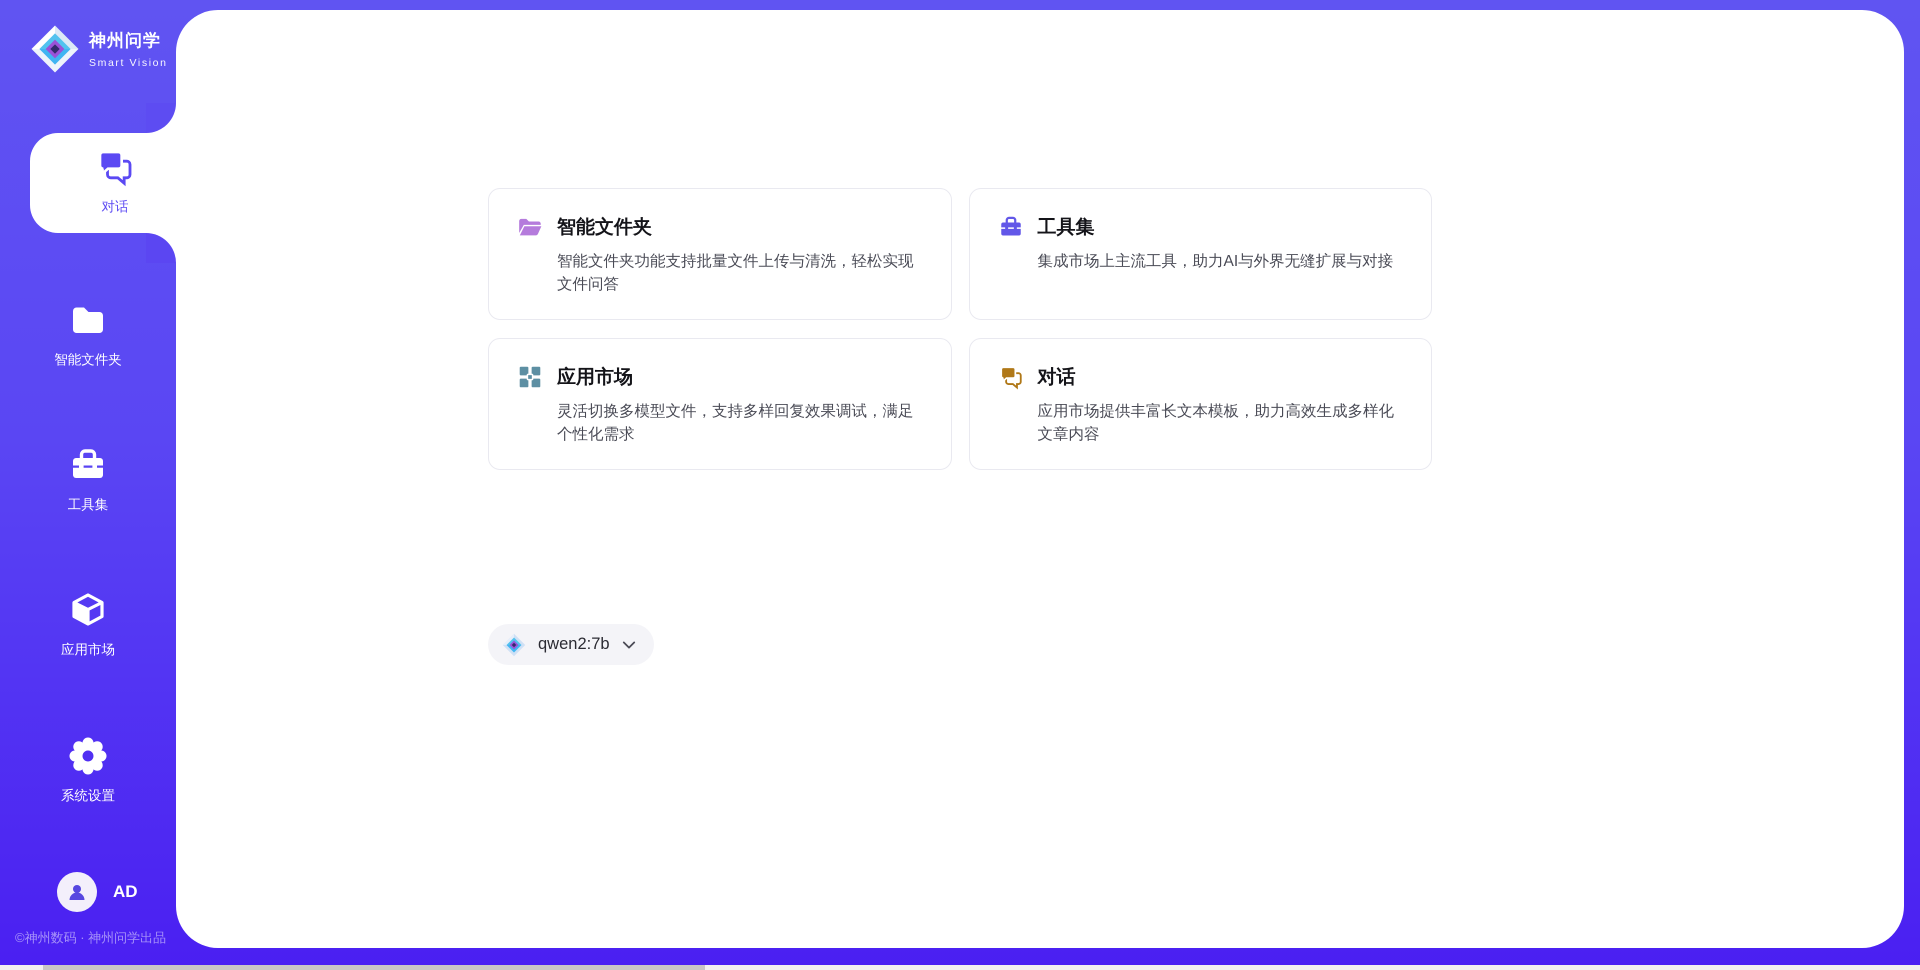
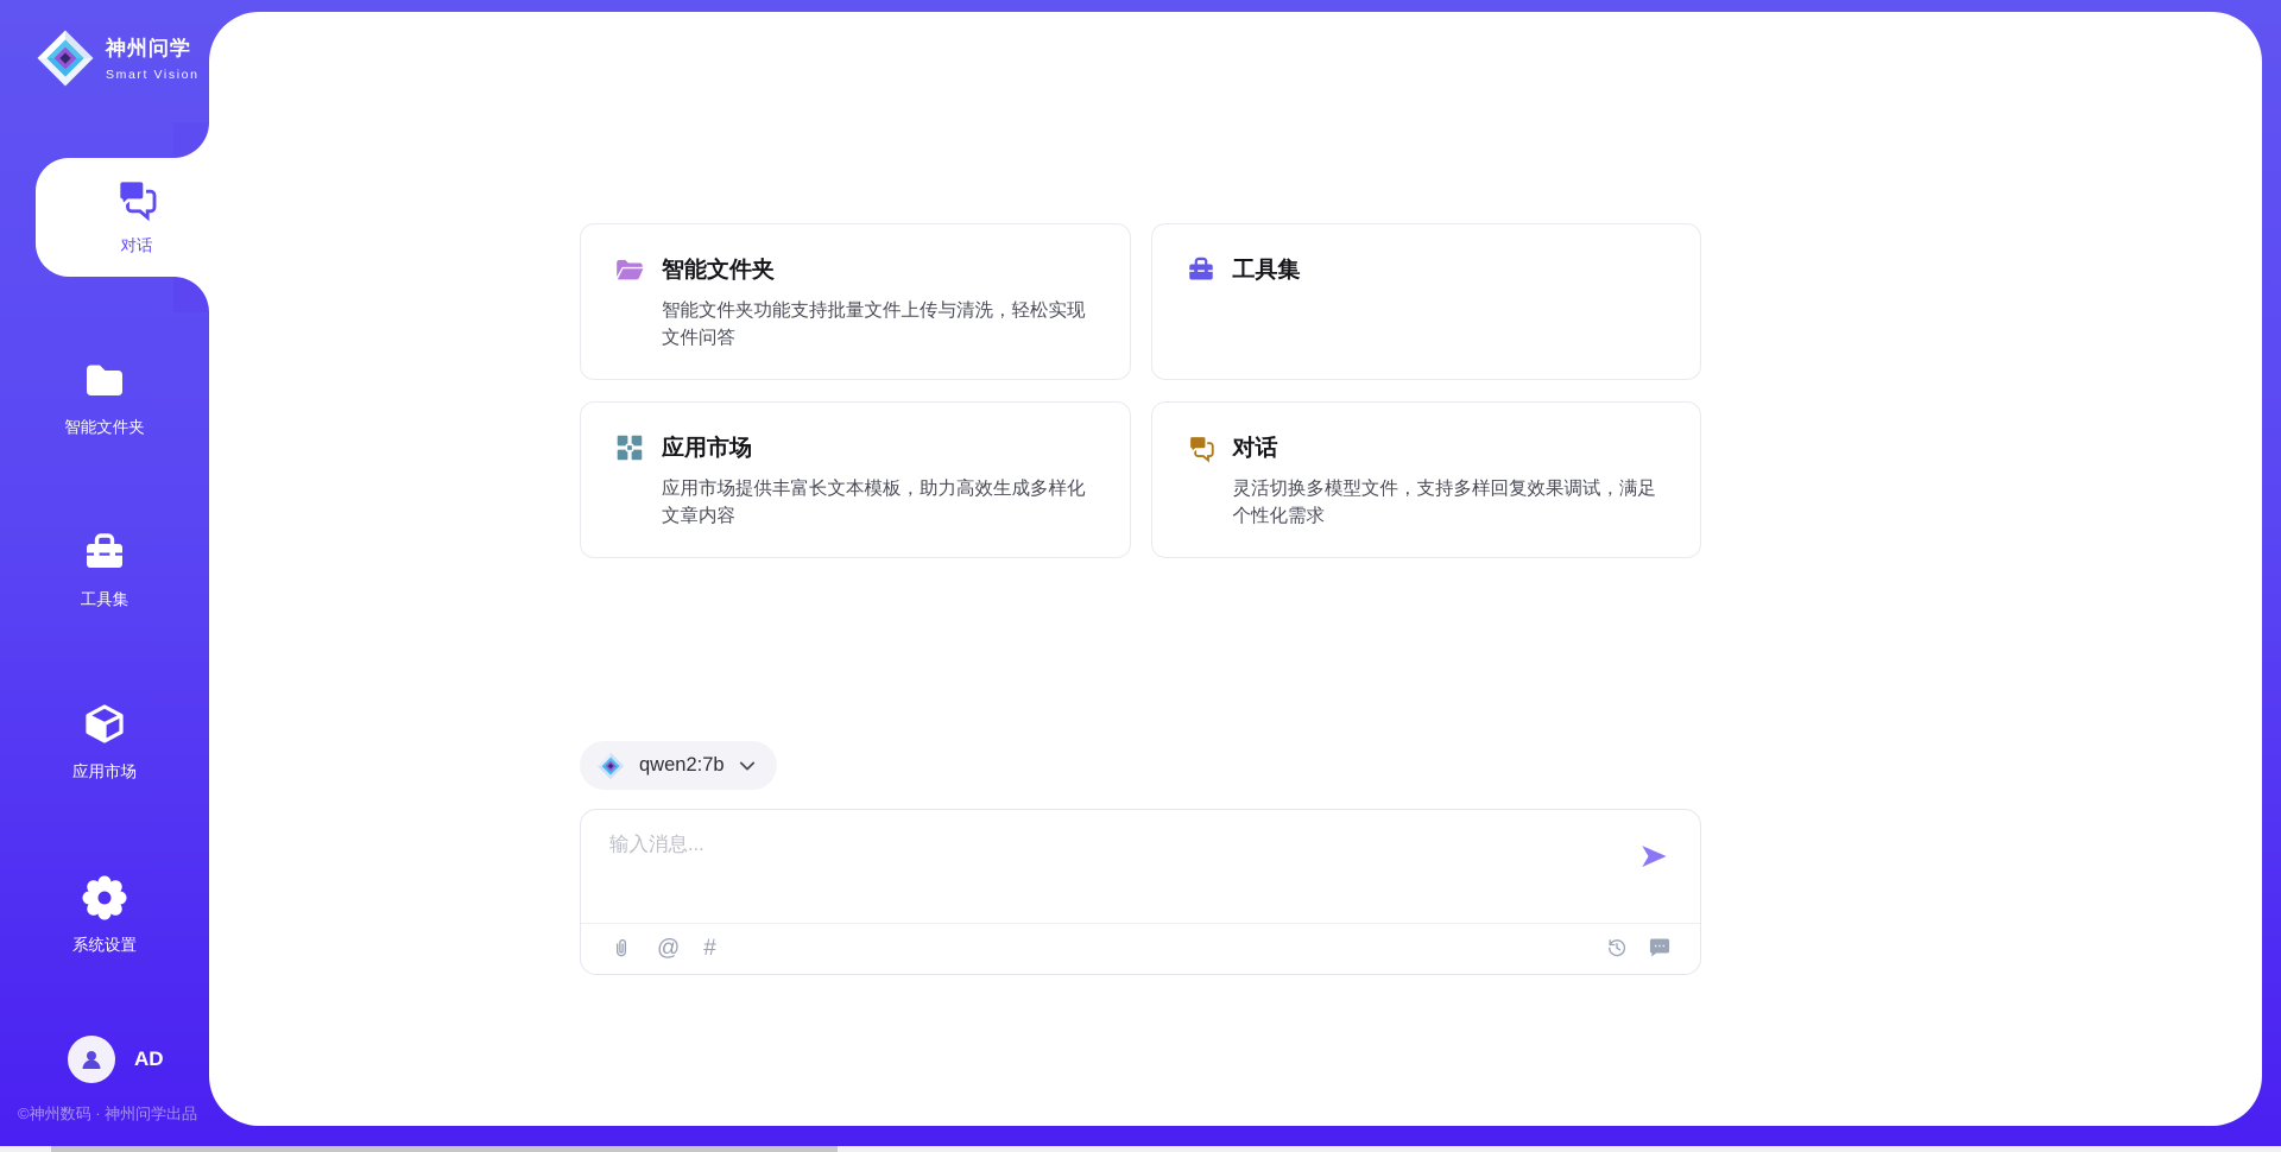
  神州问学
  Smart Vision
  对话
  智能文件夹
  工具集
  应用市场
  系统设置
  AD
  ©神州数码 · 神州问学出品
  智能文件夹
  智能文件夹功能支持批量文件上传与清洗，轻松实现文件问答
  工具集
- 集成市场上主流工具，助力AI与外界无缝扩展与对接
  应用市场
- 灵活切换多模型文件，支持多样回复效果调试，满足个性化需求
+ 应用市场提供丰富长文本模板，助力高效生成多样化文章内容
  对话
- 应用市场提供丰富长文本模板，助力高效生成多样化文章内容
+ 灵活切换多模型文件，支持多样回复效果调试，满足个性化需求
  qwen2:7b
+ 输入消息...
+ @
+ #
